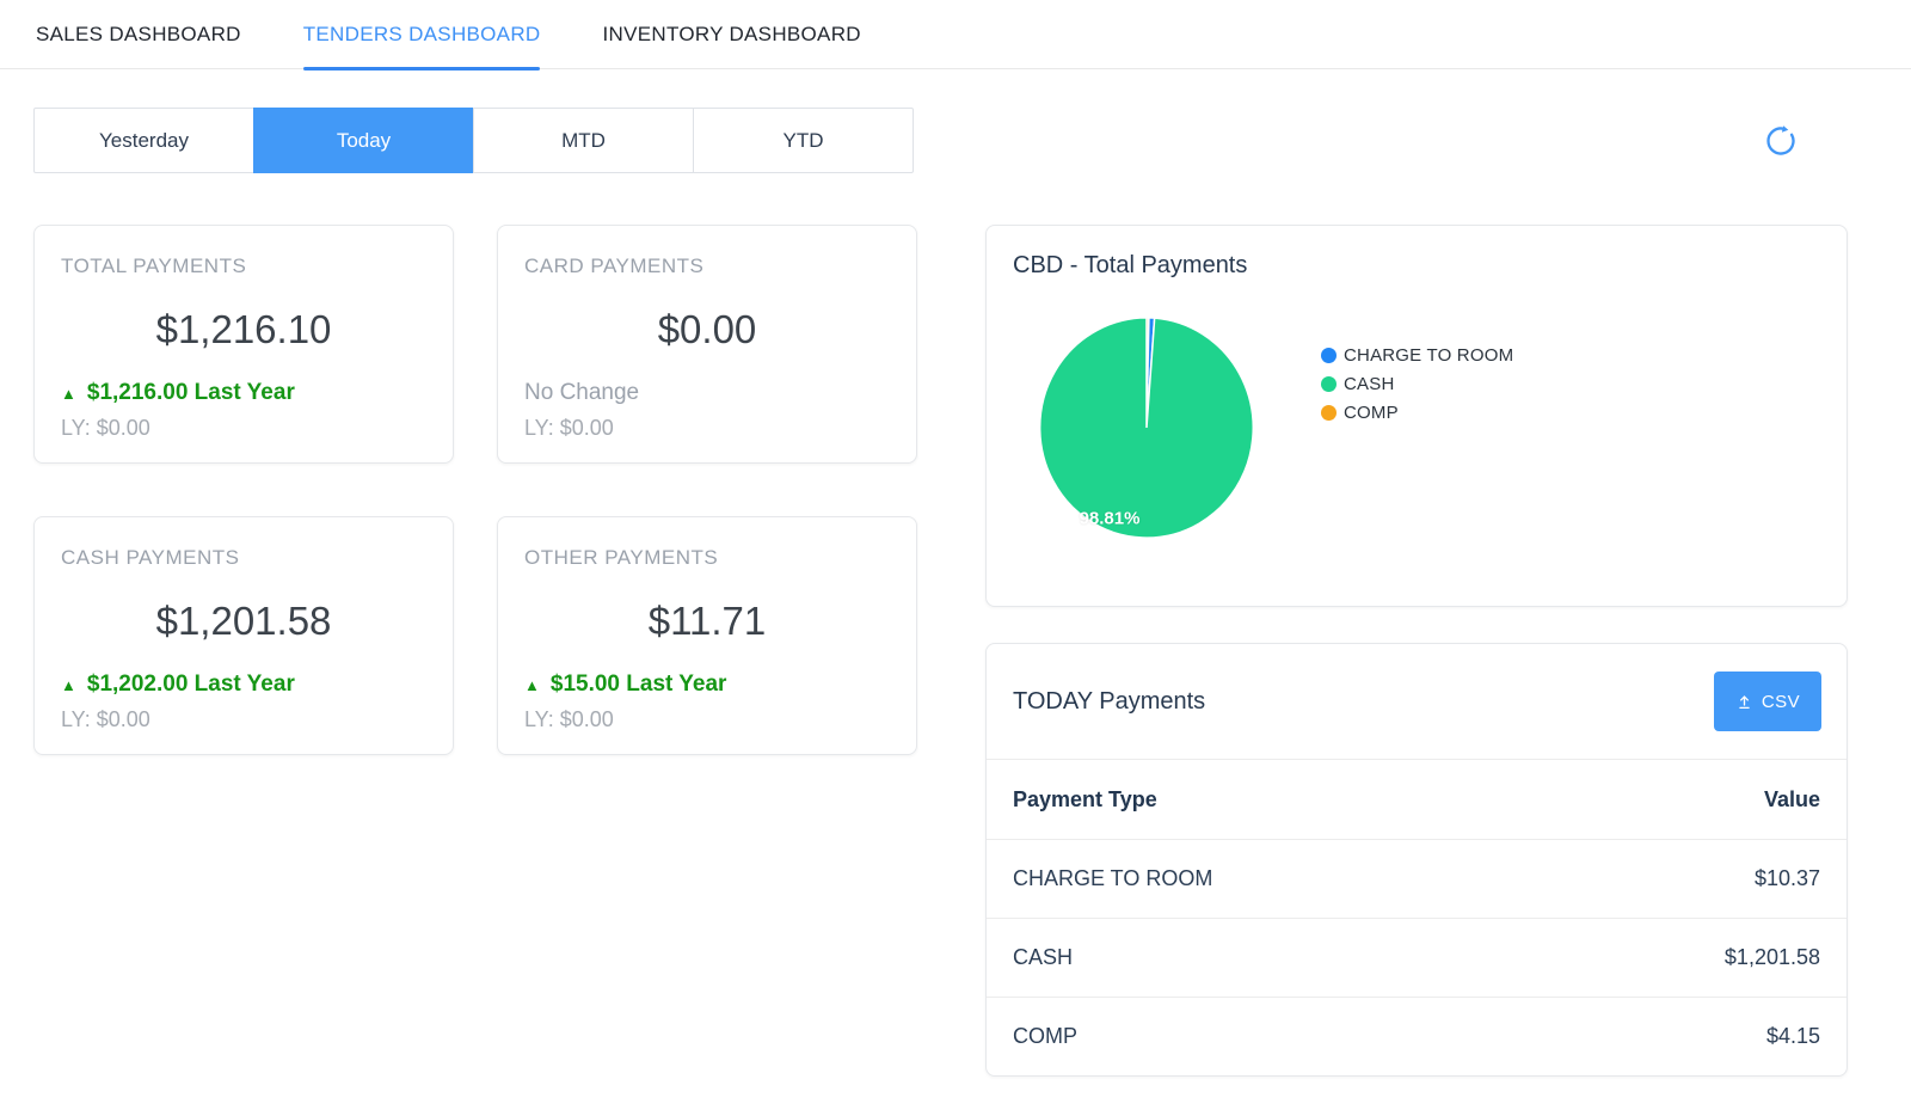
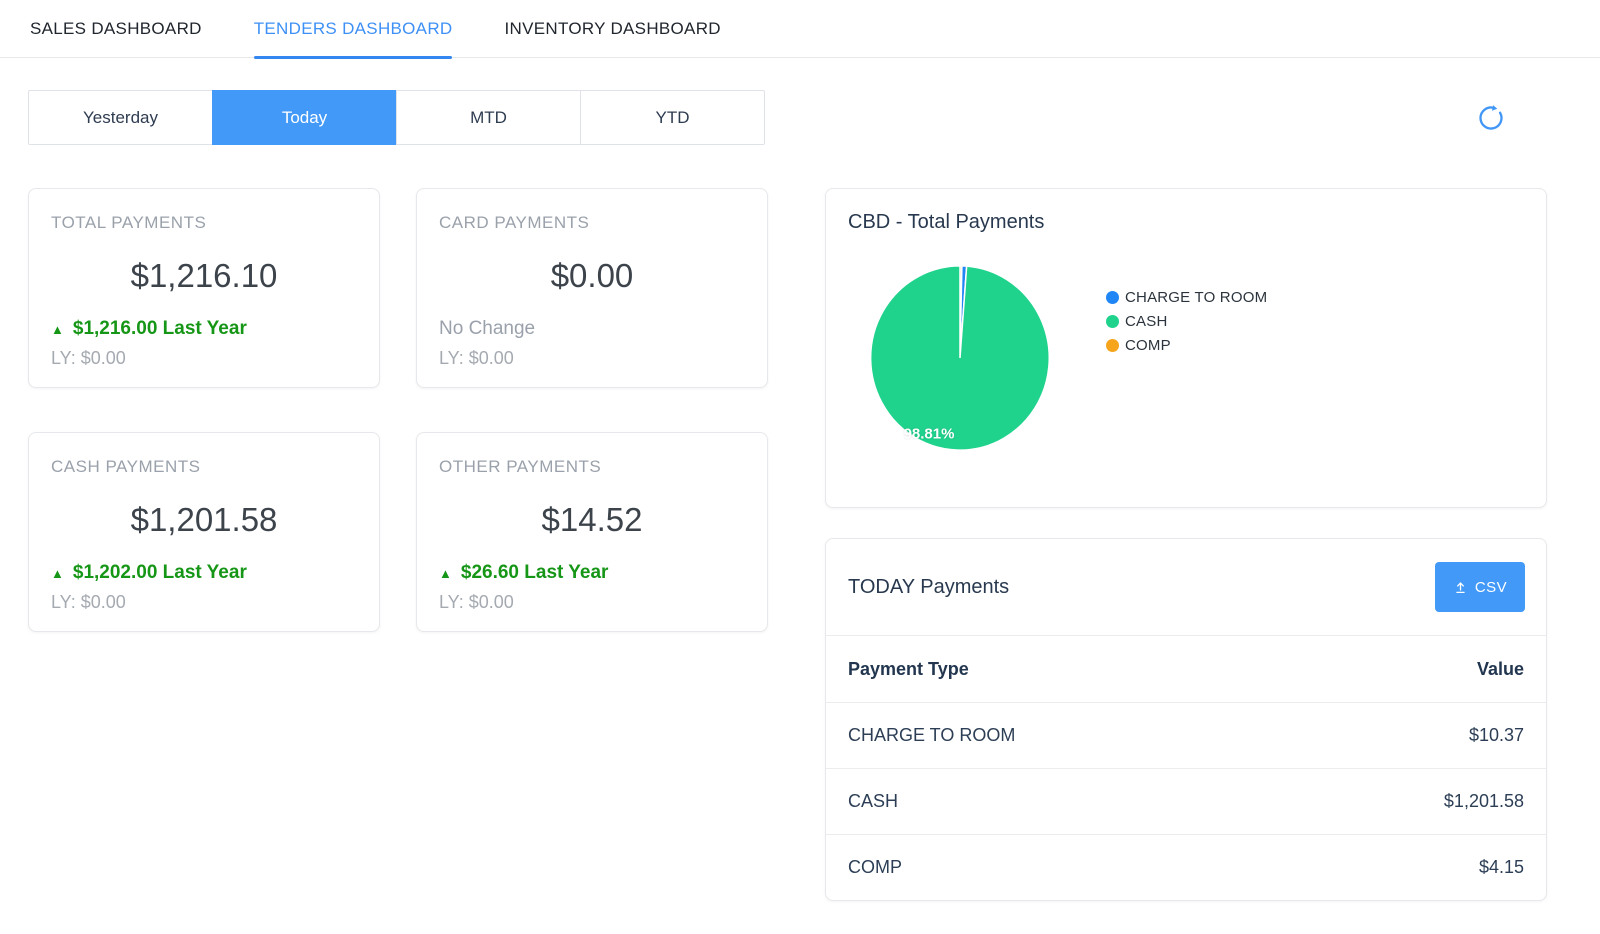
  SALES DASHBOARD
  TENDERS DASHBOARD
  INVENTORY DASHBOARD
  Yesterday
  Today
  MTD
  YTD
  TOTAL PAYMENTS
  $1,216.10
  ▲
  $1,216.00 Last Year
  LY: $0.00
  CARD PAYMENTS
  $0.00
  No Change
  LY: $0.00
  CASH PAYMENTS
  $1,201.58
  ▲
  $1,202.00 Last Year
  LY: $0.00
  OTHER PAYMENTS
- $11.71
+ $14.52
  ▲
- $15.00 Last Year
+ $26.60 Last Year
  LY: $0.00
  CBD - Total Payments
  98.81%
  CHARGE TO ROOM
  CASH
  COMP
  TODAY Payments
  CSV
  Payment Type
  Value
  CHARGE TO ROOM
  $10.37
  CASH
  $1,201.58
  COMP
  $4.15
